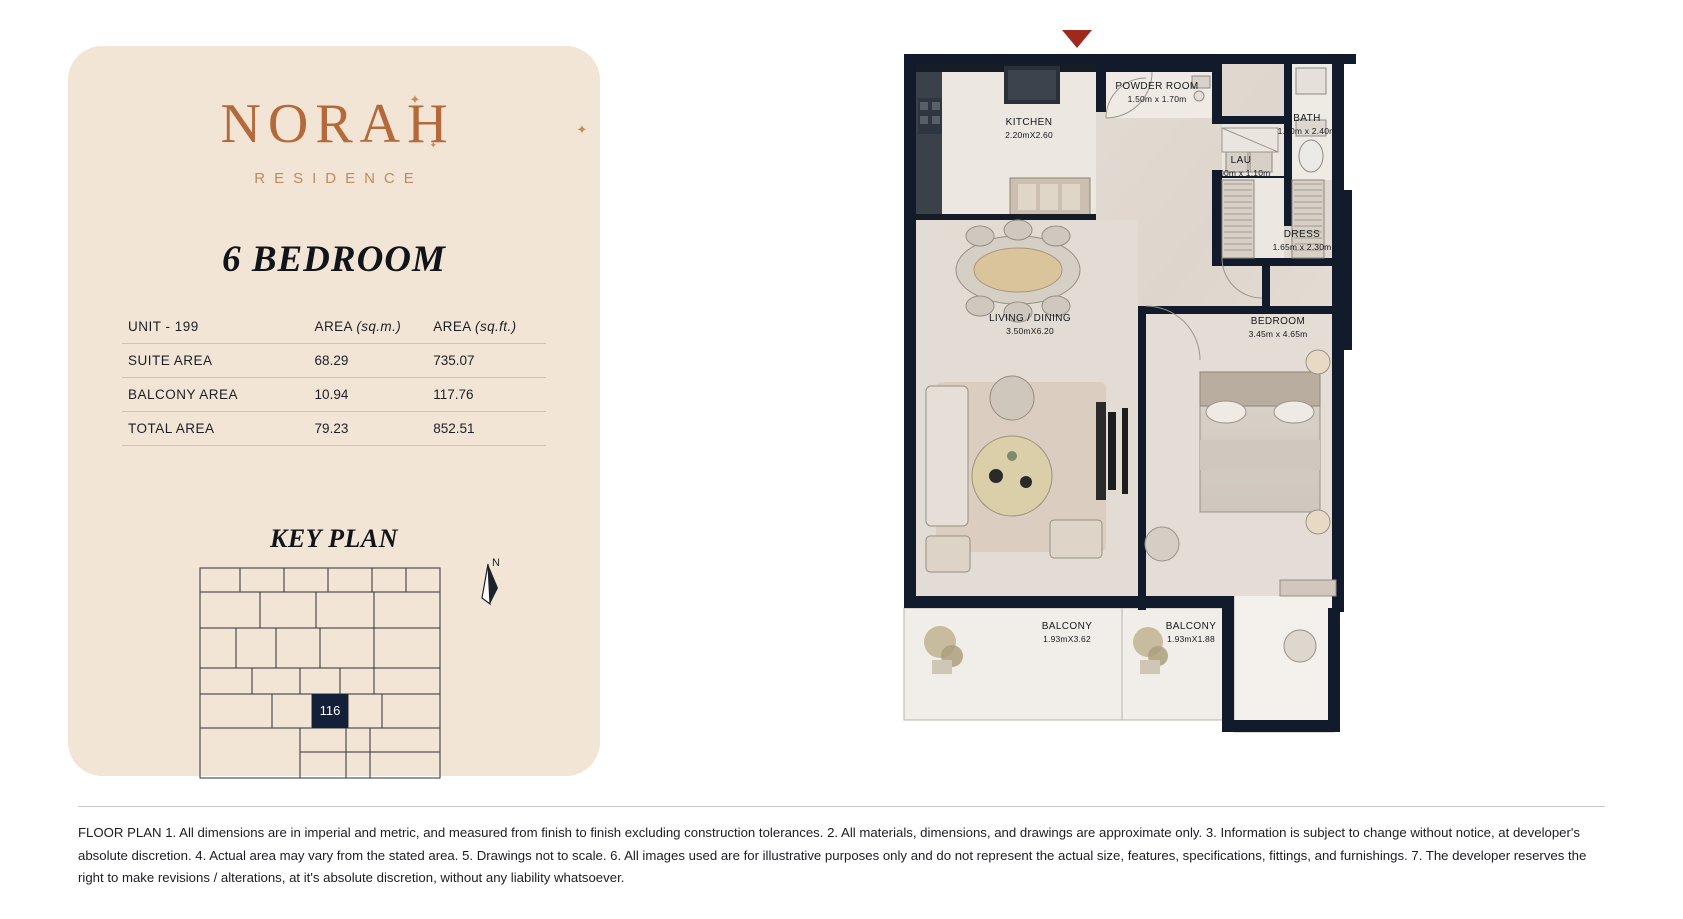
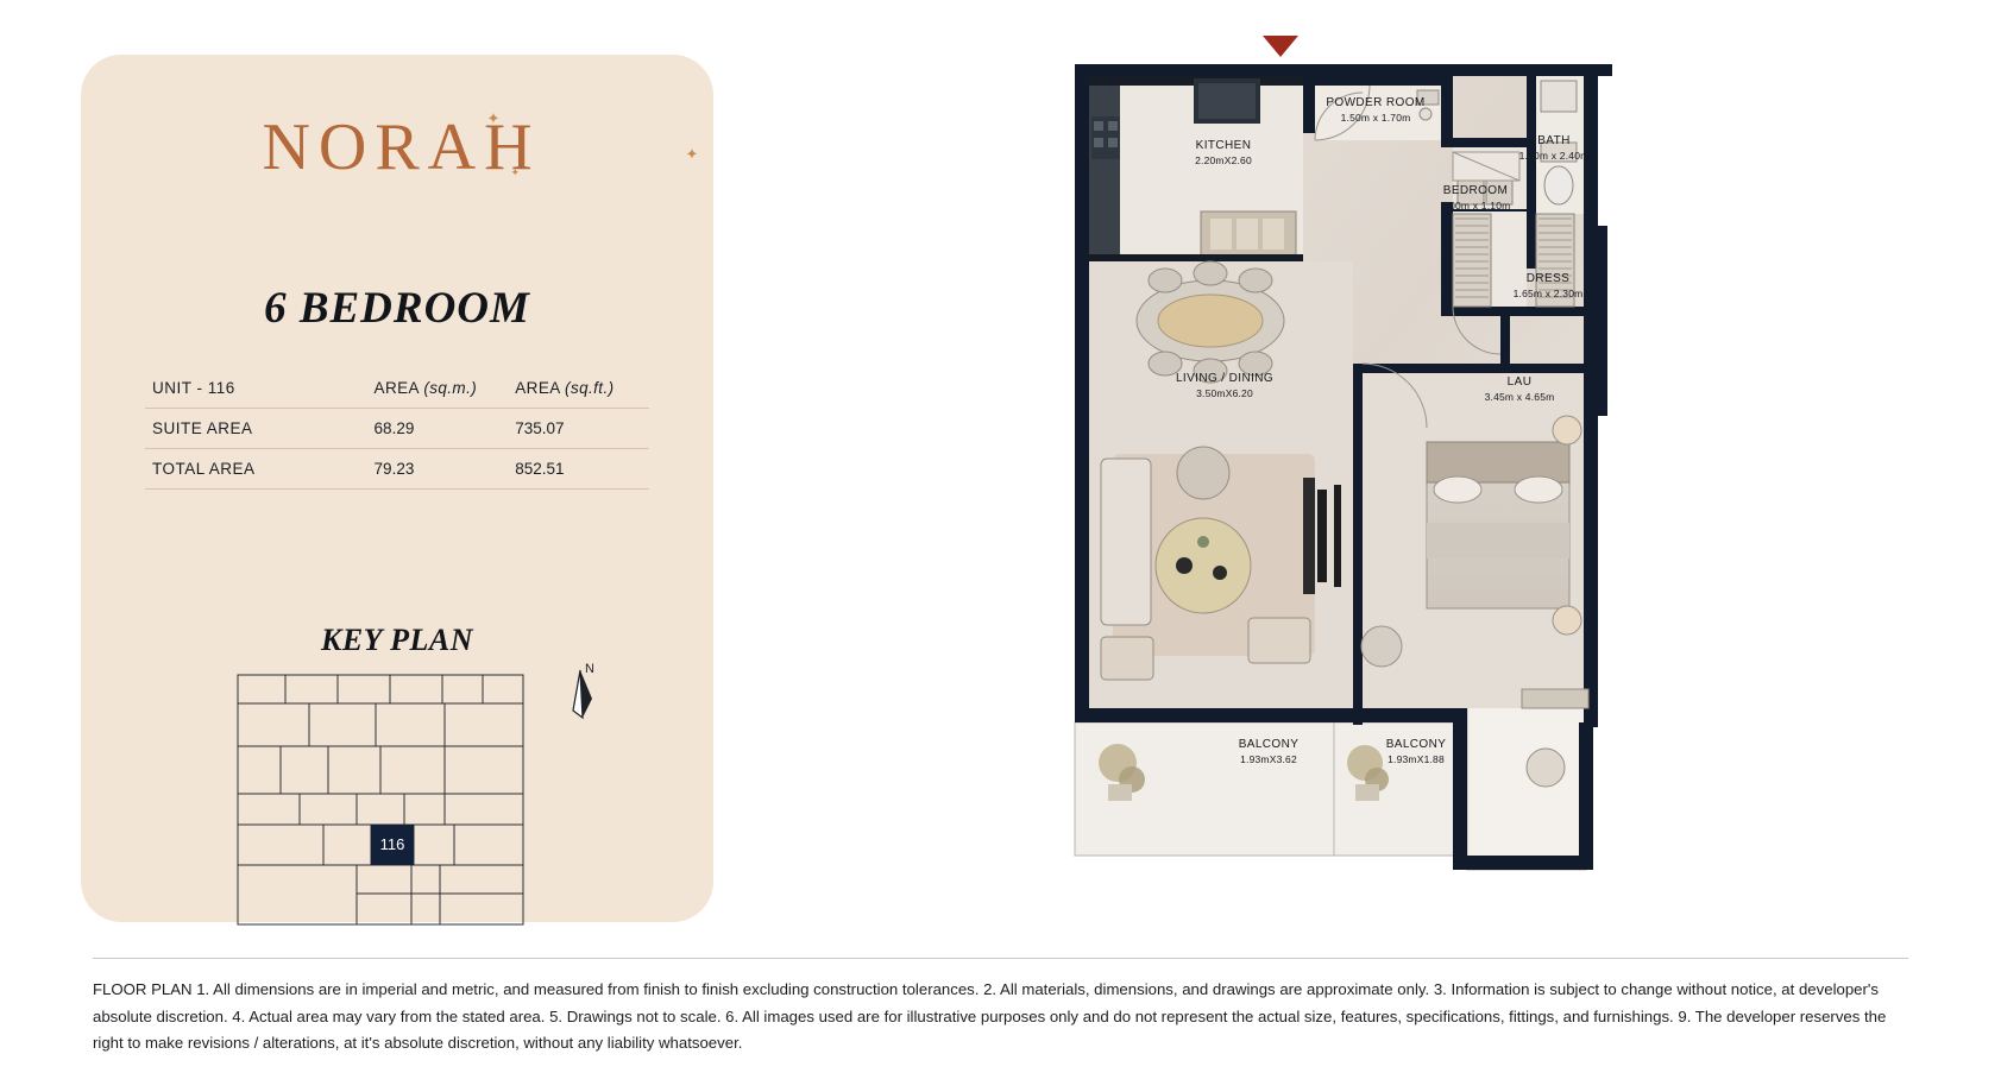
  ✦
  ✦
  ✦
  NORAH
- RESIDENCE
  6 BEDROOM
- UNIT - 199	AREA (sq.m.)	AREA (sq.ft.)
+ UNIT - 116	AREA (sq.m.)	AREA (sq.ft.)
  SUITE AREA	68.29	735.07
- BALCONY AREA	10.94	117.76
  TOTAL AREA	79.23	852.51
  KEY PLAN
  116
  N
  KITCHEN
  2.20mX2.60
  POWDER ROOM
  1.50m x 1.70m
  BATH
  1.70m x 2.40m
- LAU
+ BEDROOM
  1.00m x 1.10m
  DRESS
  1.65m x 2.30m
- BEDROOM
+ LAU
  3.45m x 4.65m
  LIVING / DINING
  3.50mX6.20
  BALCONY
  1.93mX3.62
  BALCONY
  1.93mX1.88
- FLOOR PLAN 1. All dimensions are in imperial and metric, and measured from finish to finish excluding construction tolerances. 2. All materials, dimensions, and drawings are approximate only. 3. Information is subject to change without notice, at developer's absolute discretion. 4. Actual area may vary from the stated area. 5. Drawings not to scale. 6. All images used are for illustrative purposes only and do not represent the actual size, features, specifications, fittings, and furnishings. 7. The developer reserves the right to make revisions / alterations, at it's absolute discretion, without any liability whatsoever.
+ FLOOR PLAN 1. All dimensions are in imperial and metric, and measured from finish to finish excluding construction tolerances. 2. All materials, dimensions, and drawings are approximate only. 3. Information is subject to change without notice, at developer's absolute discretion. 4. Actual area may vary from the stated area. 5. Drawings not to scale. 6. All images used are for illustrative purposes only and do not represent the actual size, features, specifications, fittings, and furnishings. 9. The developer reserves the right to make revisions / alterations, at it's absolute discretion, without any liability whatsoever.
